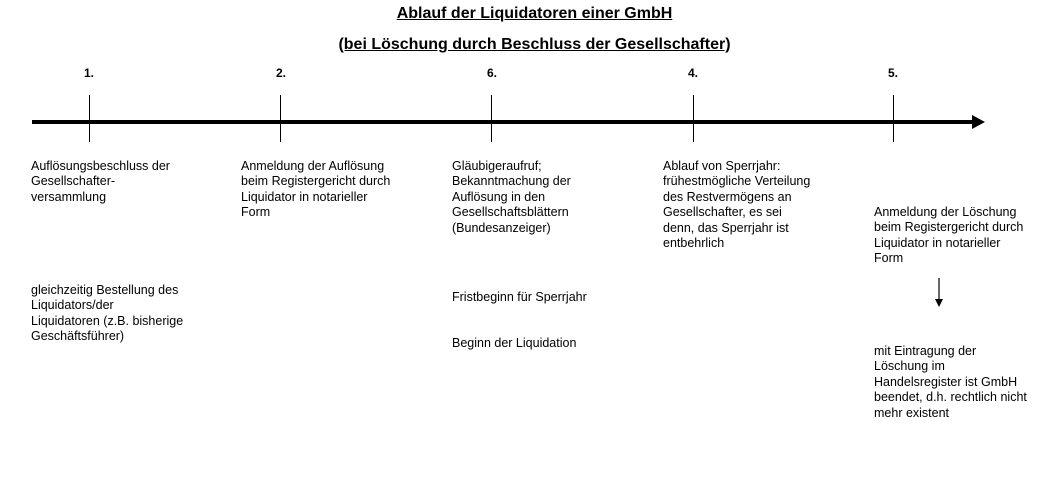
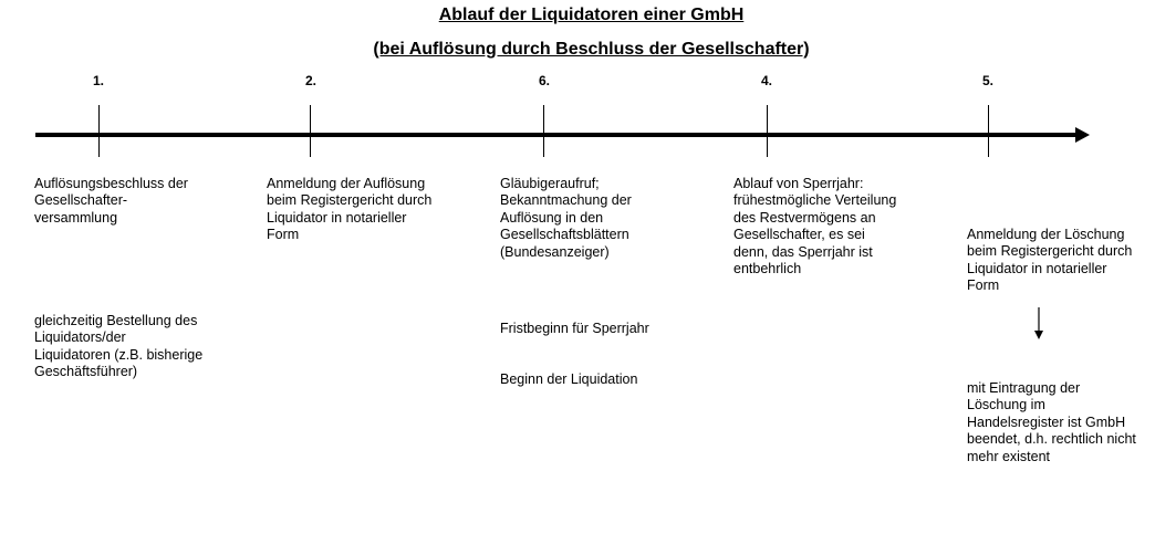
  Ablauf der Liquidatoren einer GmbH
- (bei Löschung durch Beschluss der Gesellschafter)
+ (bei Auflösung durch Beschluss der Gesellschafter)
  1.
  2.
  6.
  4.
  5.
  Auflösungsbeschluss der
  Gesellschafter-
  versammlung
  gleichzeitig Bestellung des
  Liquidators/der
  Liquidatoren (z.B. bisherige
  Geschäftsführer)
  Anmeldung der Auflösung
  beim Registergericht durch
  Liquidator in notarieller
  Form
  Gläubigeraufruf;
  Bekanntmachung der
  Auflösung in den
  Gesellschaftsblättern
  (Bundesanzeiger)
  Fristbeginn für Sperrjahr
  Beginn der Liquidation
  Ablauf von Sperrjahr:
  frühestmögliche Verteilung
  des Restvermögens an
  Gesellschafter, es sei
  denn, das Sperrjahr ist
  entbehrlich
  Anmeldung der Löschung
  beim Registergericht durch
  Liquidator in notarieller
  Form
  mit Eintragung der
  Löschung im
  Handelsregister ist GmbH
  beendet, d.h. rechtlich nicht
  mehr existent
